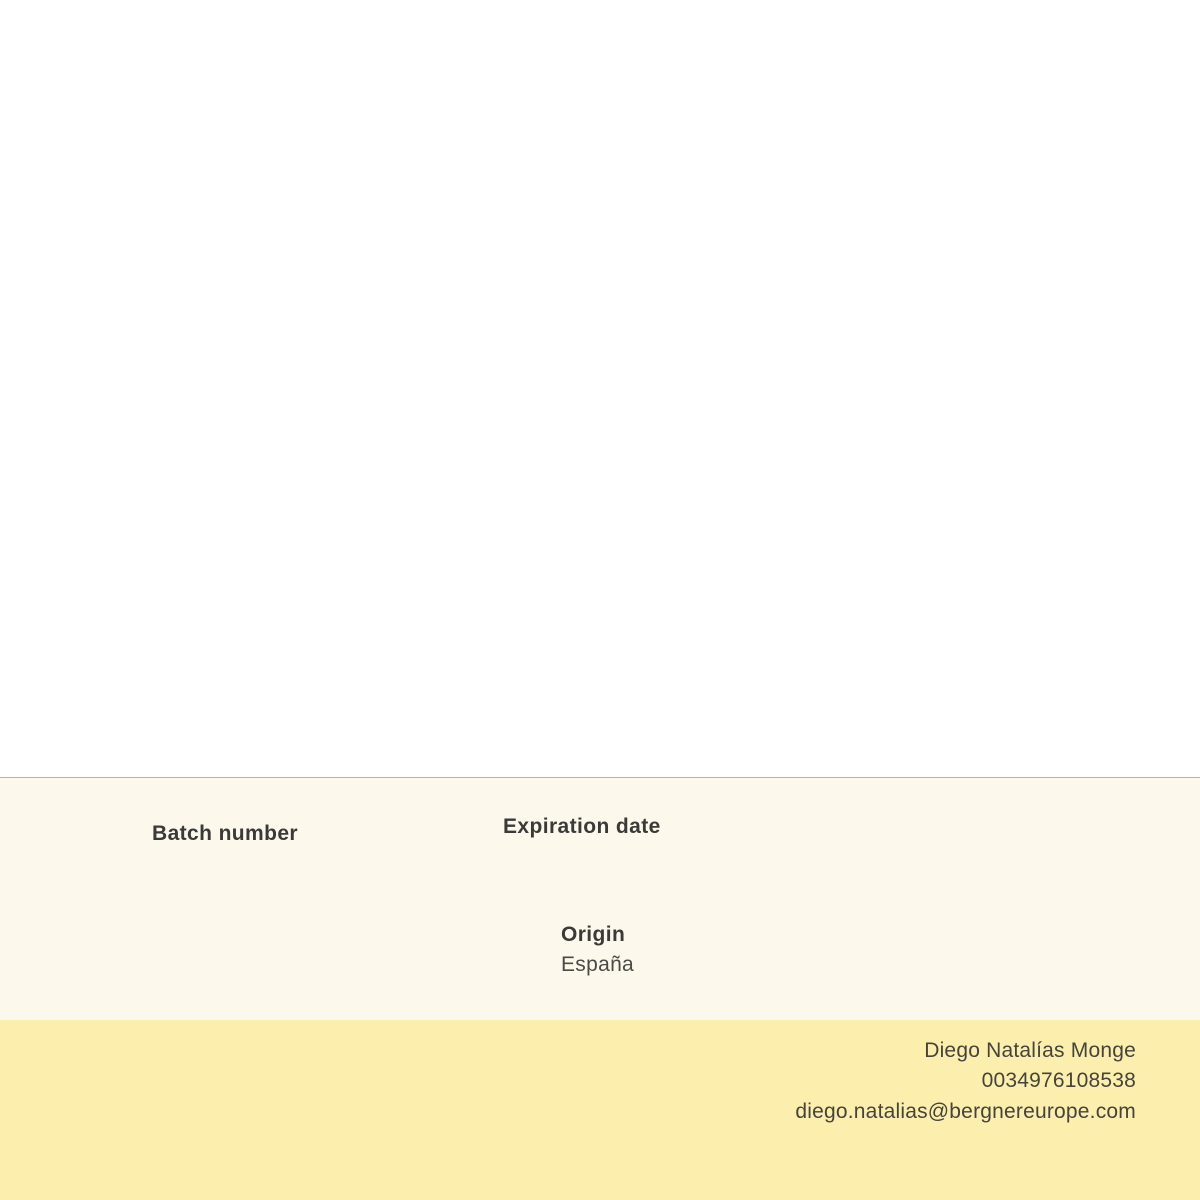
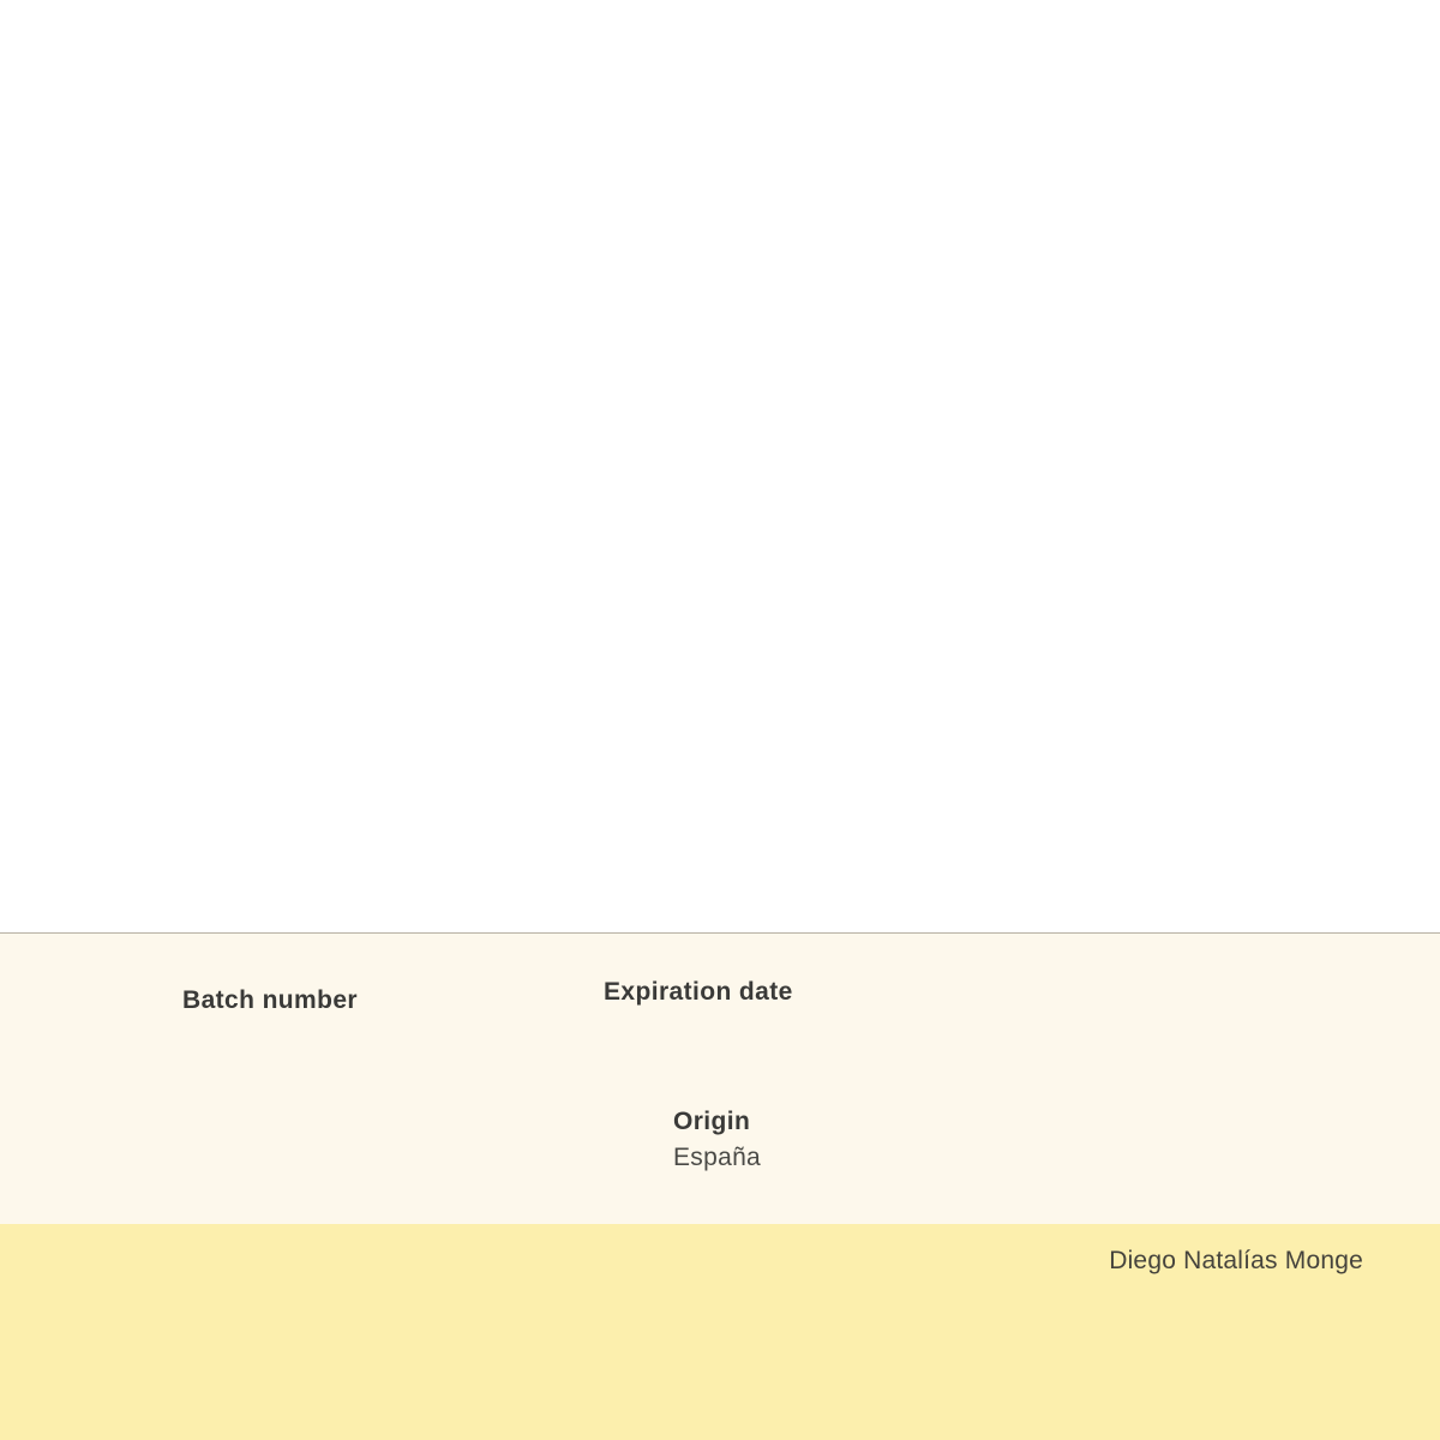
  Batch number
  Expiration date
  Origin
  España
  Diego Natalías Monge
- 0034976108538
- diego.natalias@bergnereurope.com
